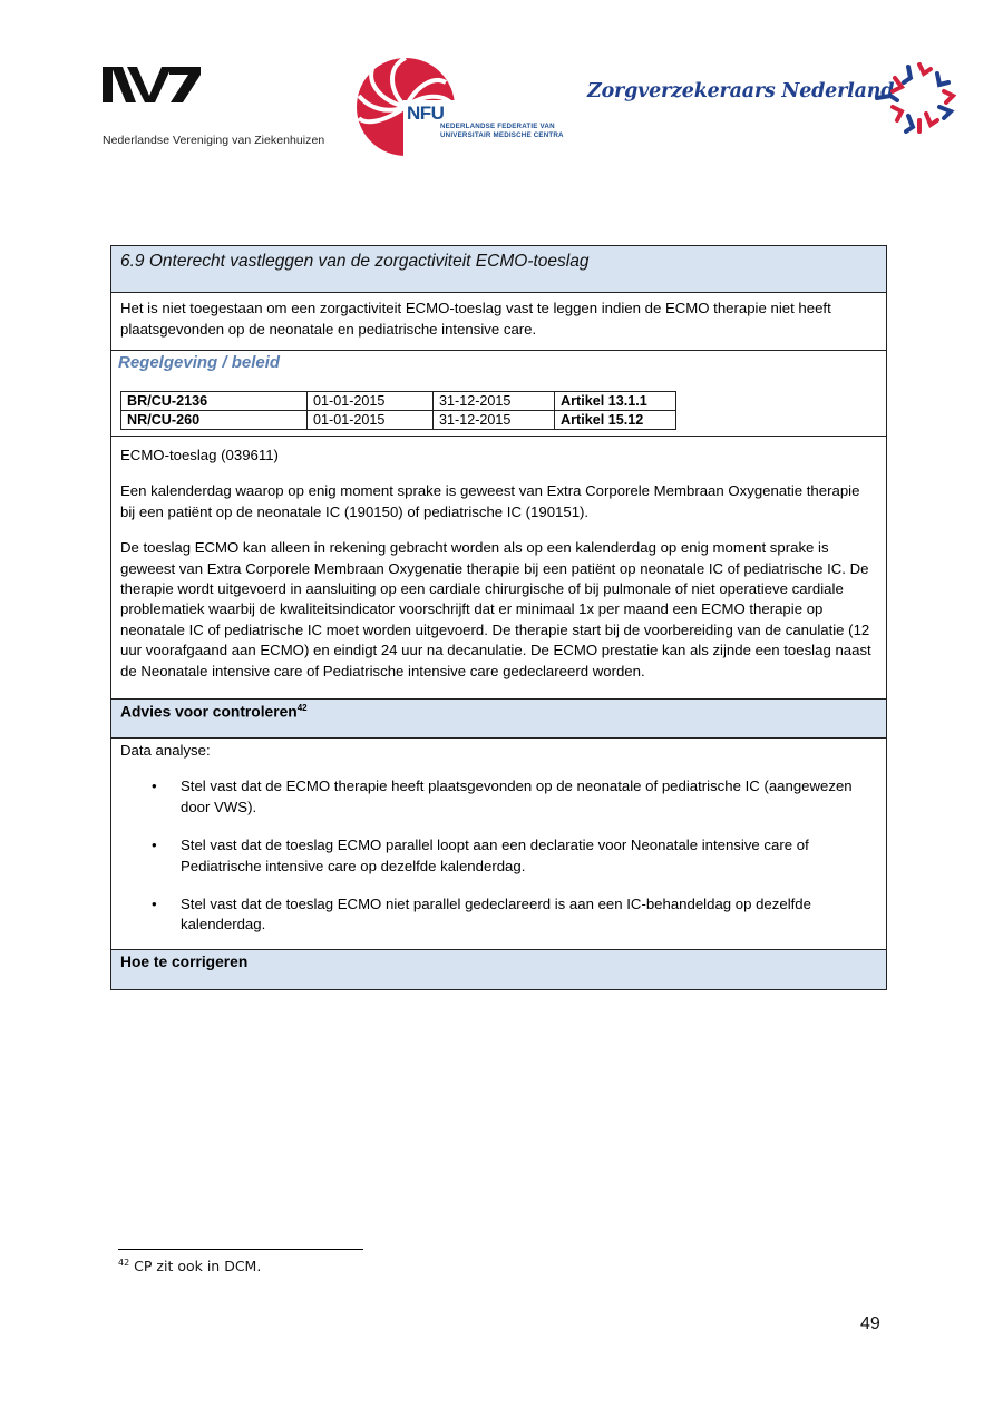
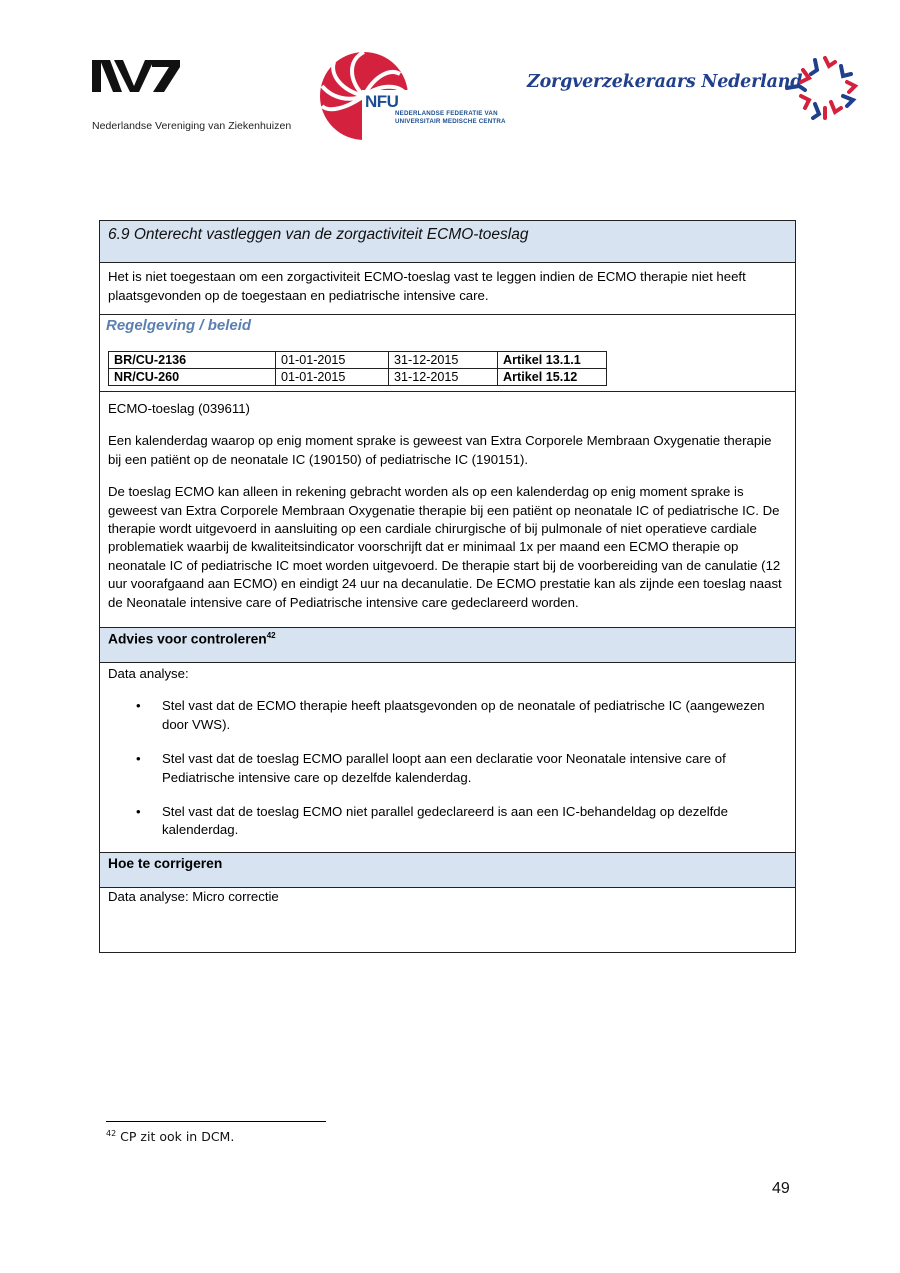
  Nederlandse Vereniging van Ziekenhuizen
  NFU
  Zorgverzekeraars Nederland
  6.9 Onterecht vastleggen van de zorgactiviteit ECMO-toeslag
- Het is niet toegestaan om een zorgactiviteit ECMO-toeslag vast te leggen indien de ECMO therapie niet heeft plaatsgevonden op de neonatale en pediatrische intensive care.
+ Het is niet toegestaan om een zorgactiviteit ECMO-toeslag vast te leggen indien de ECMO therapie niet heeft plaatsgevonden op de toegestaan en pediatrische intensive care.
  Regelgeving / beleid
  BR/CU-2136	01-01-2015	31-12-2015	Artikel 13.1.1
  NR/CU-260	01-01-2015	31-12-2015	Artikel 15.12
  ECMO-toeslag (039611)
  Een kalenderdag waarop op enig moment sprake is geweest van Extra Corporele Membraan Oxygenatie therapie bij een patiënt op de neonatale IC (190150) of pediatrische IC (190151).
  De toeslag ECMO kan alleen in rekening gebracht worden als op een kalenderdag op enig moment sprake is geweest van Extra Corporele Membraan Oxygenatie therapie bij een patiënt op neonatale IC of pediatrische IC. De therapie wordt uitgevoerd in aansluiting op een cardiale chirurgische of bij pulmonale of niet operatieve cardiale problematiek waarbij de kwaliteitsindicator voorschrijft dat er minimaal 1x per maand een ECMO therapie op neonatale IC of pediatrische IC moet worden uitgevoerd. De therapie start bij de voorbereiding van de canulatie (12 uur voorafgaand aan ECMO) en eindigt 24 uur na decanulatie. De ECMO prestatie kan als zijnde een toeslag naast de Neonatale intensive care of Pediatrische intensive care gedeclareerd worden.
  Advies voor controleren42
  Data analyse:
  •
  Stel vast dat de ECMO therapie heeft plaatsgevonden op de neonatale of pediatrische IC (aangewezen door VWS).
  •
  Stel vast dat de toeslag ECMO parallel loopt aan een declaratie voor Neonatale intensive care of Pediatrische intensive care op dezelfde kalenderdag.
  •
  Stel vast dat de toeslag ECMO niet parallel gedeclareerd is aan een IC-behandeldag op dezelfde kalenderdag.
  Hoe te corrigeren
+ Data analyse: Micro correctie
  42 CP zit ook in DCM.
  49
